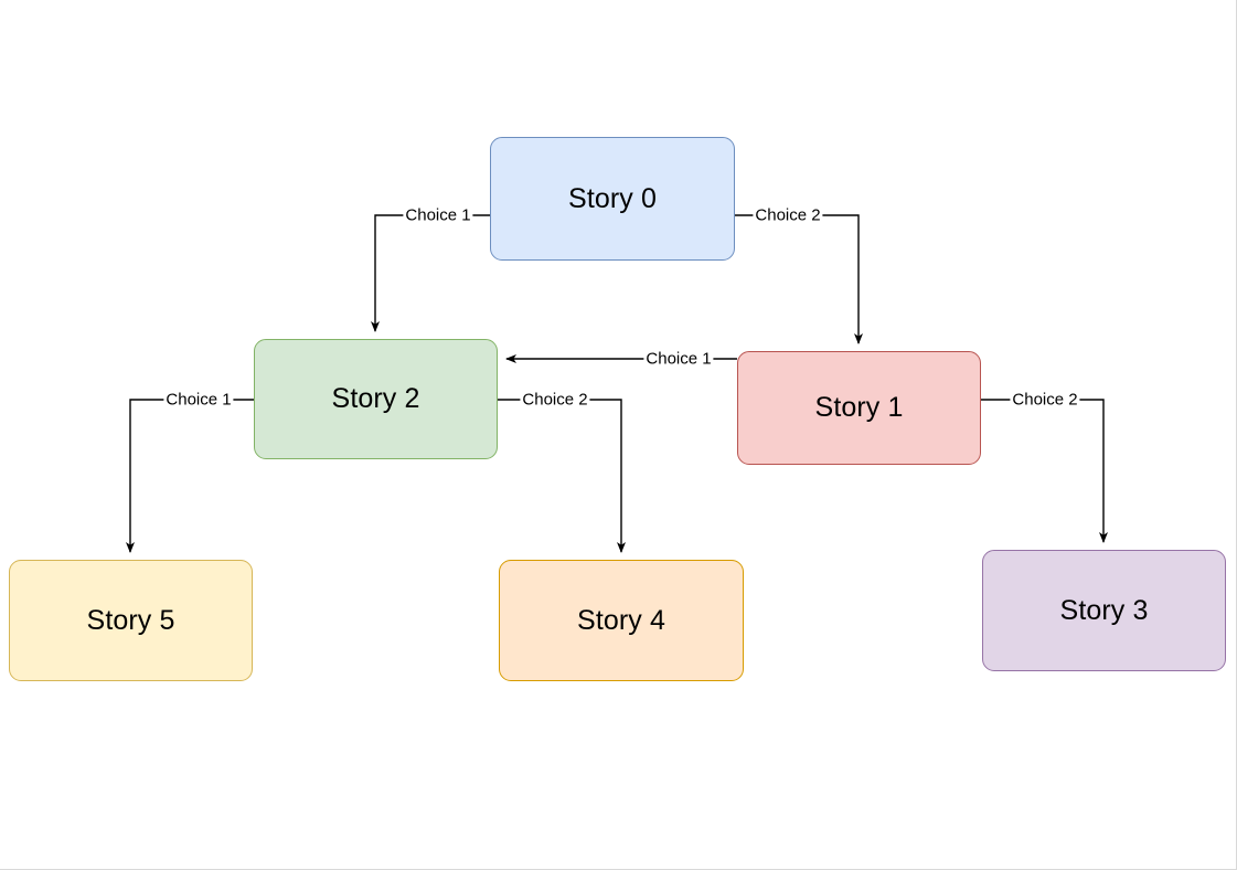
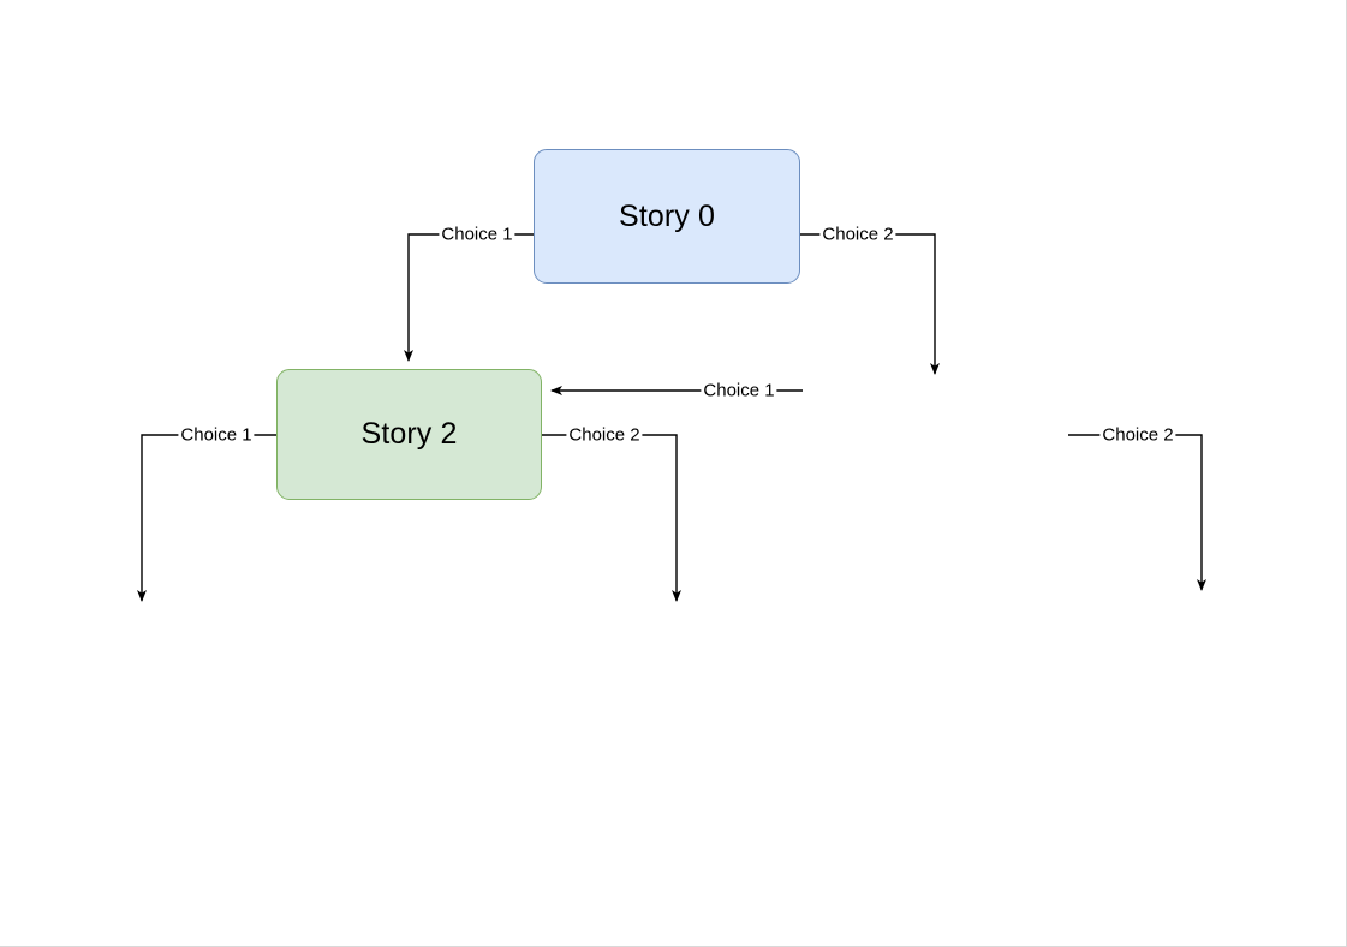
  Story 0
  Story 2
- Story 1
- Story 5
- Story 4
- Story 3
  Choice 1
  Choice 2
  Choice 1
  Choice 2
  Choice 1
  Choice 2
